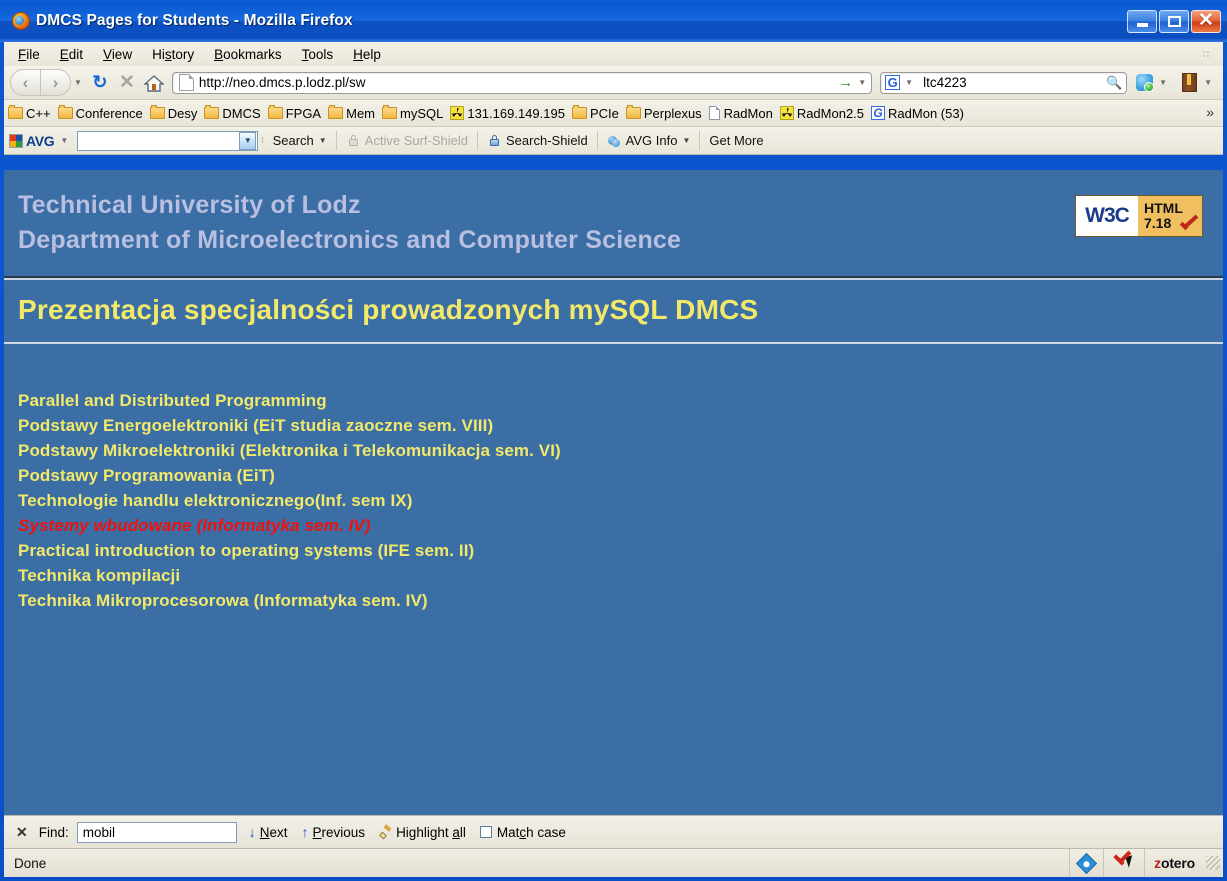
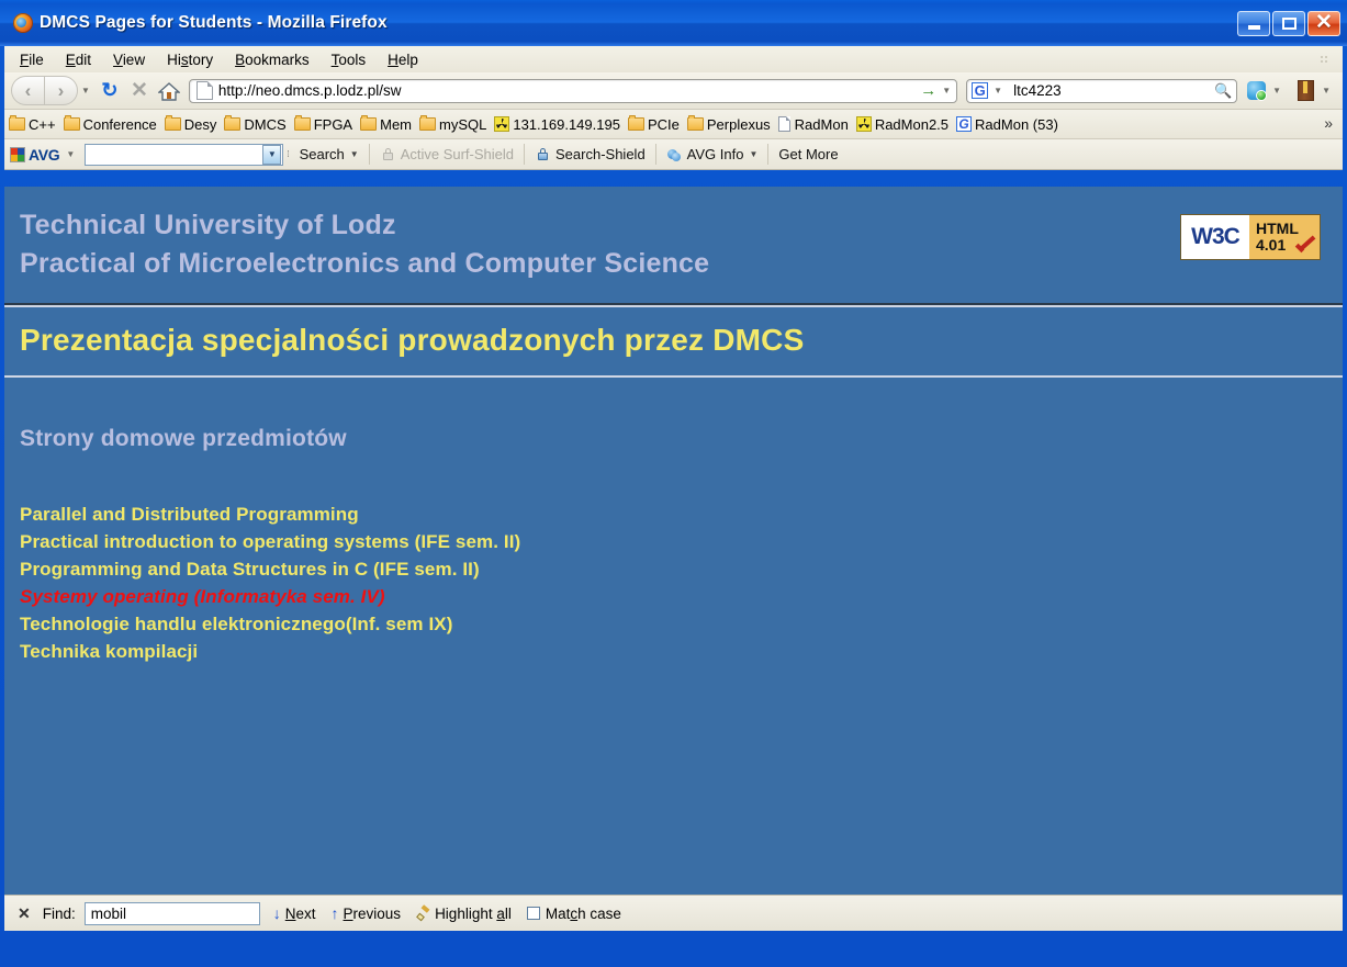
  DMCS Pages for Students - Mozilla Firefox
  ✕
  File
  Edit
  View
  History
  Bookmarks
  Tools
  Help
  ‹
  ›
  ▼
  ↻
  ✕
  http://neo.dmcs.p.lodz.pl/sw
  →
  ▼
  G
  ▼
  ltc4223
  🔍
  ▼
  ▼
  C++
  Conference
  Desy
  DMCS
  FPGA
  Mem
  mySQL
  131.169.149.195
  PCIe
  Perplexus
  RadMon
  RadMon2.5
  G
  RadMon (53)
  »
  AVG
  ▼
  ▼
  ⁞
  Search
  ▼
  Active Surf-Shield
  Search-Shield
  AVG Info
  ▼
  Get More
  Technical University of Lodz
- Department of Microelectronics and Computer Science
+ Practical of Microelectronics and Computer Science
  W3C
  HTML
- 7.18
+ 4.01
- Prezentacja specjalności prowadzonych mySQL DMCS
+ Prezentacja specjalności prowadzonych przez DMCS
+ Strony domowe przedmiotów
  Parallel and Distributed Programming
- Podstawy Energoelektroniki (EiT studia zaoczne sem. VIII)
- Podstawy Mikroelektroniki (Elektronika i Telekomunikacja sem. VI)
- Podstawy Programowania (EiT)
- Technologie handlu elektronicznego(Inf. sem IX)
+ Practical introduction to operating systems (IFE sem. II)
+ Programming and Data Structures in C (IFE sem. II)
- Systemy wbudowane (Informatyka sem. IV)
+ Systemy operating (Informatyka sem. IV)
- Practical introduction to operating systems (IFE sem. II)
+ Technologie handlu elektronicznego(Inf. sem IX)
  Technika kompilacji
- Technika Mikroprocesorowa (Informatyka sem. IV)
  ✕
  Find:
  mobil
  ↓
  Next
  ↑
  Previous
  Highlight all
  Match case
- Done
- zotero
